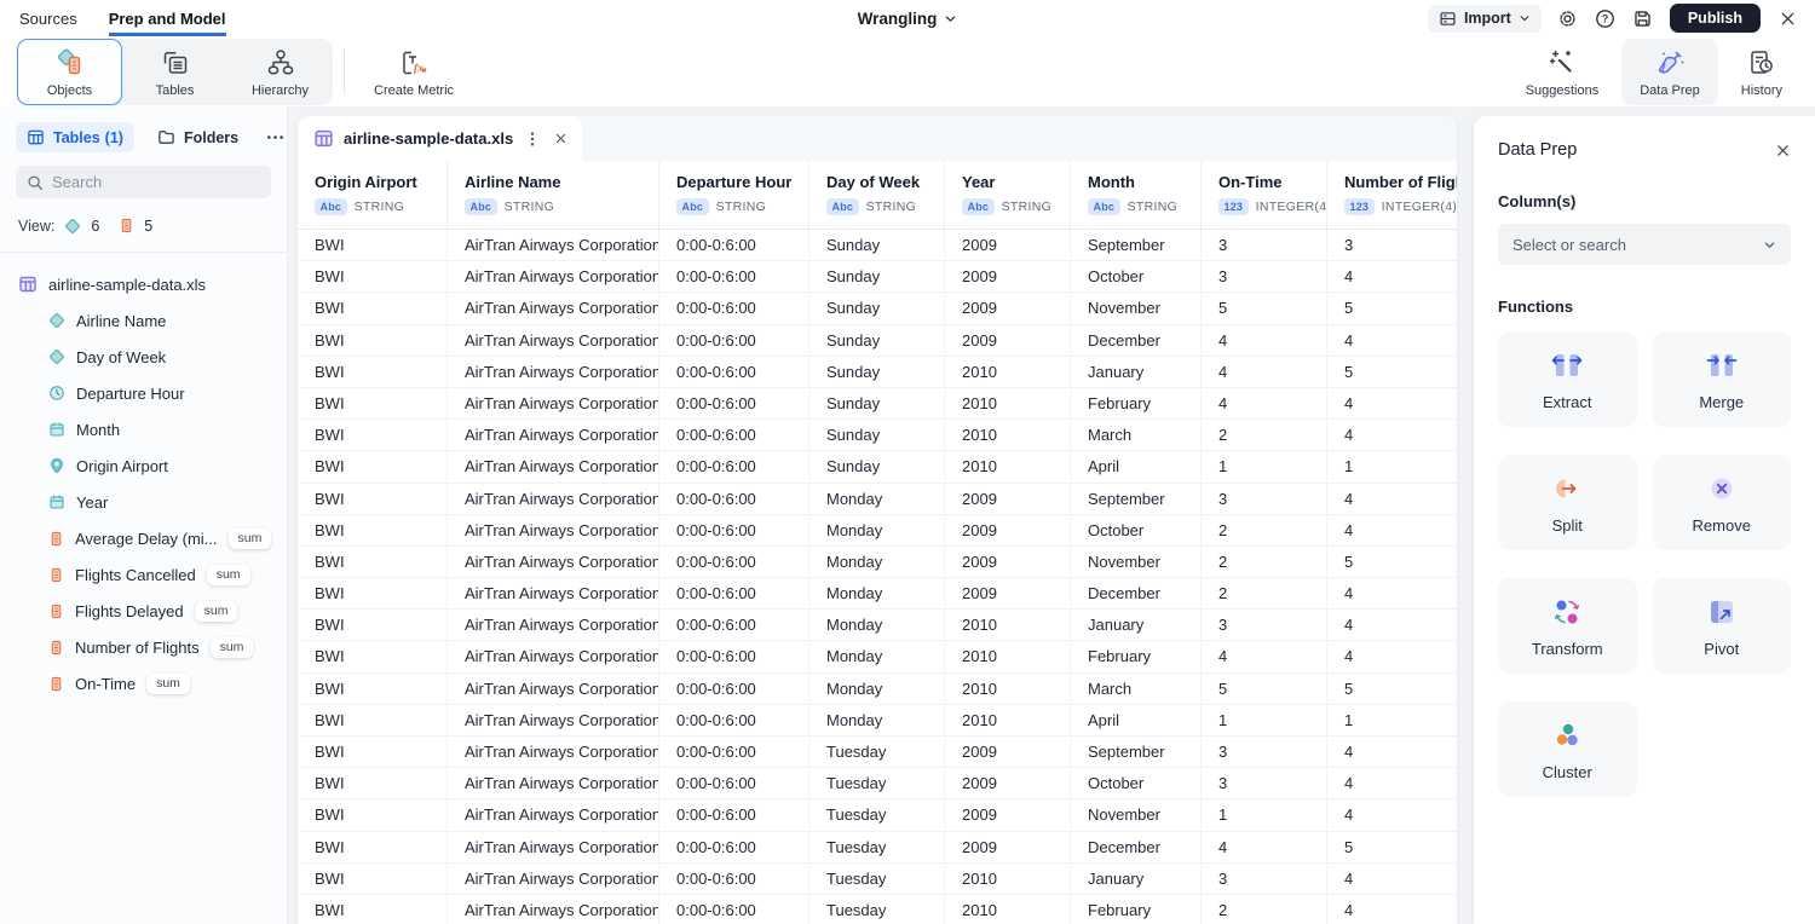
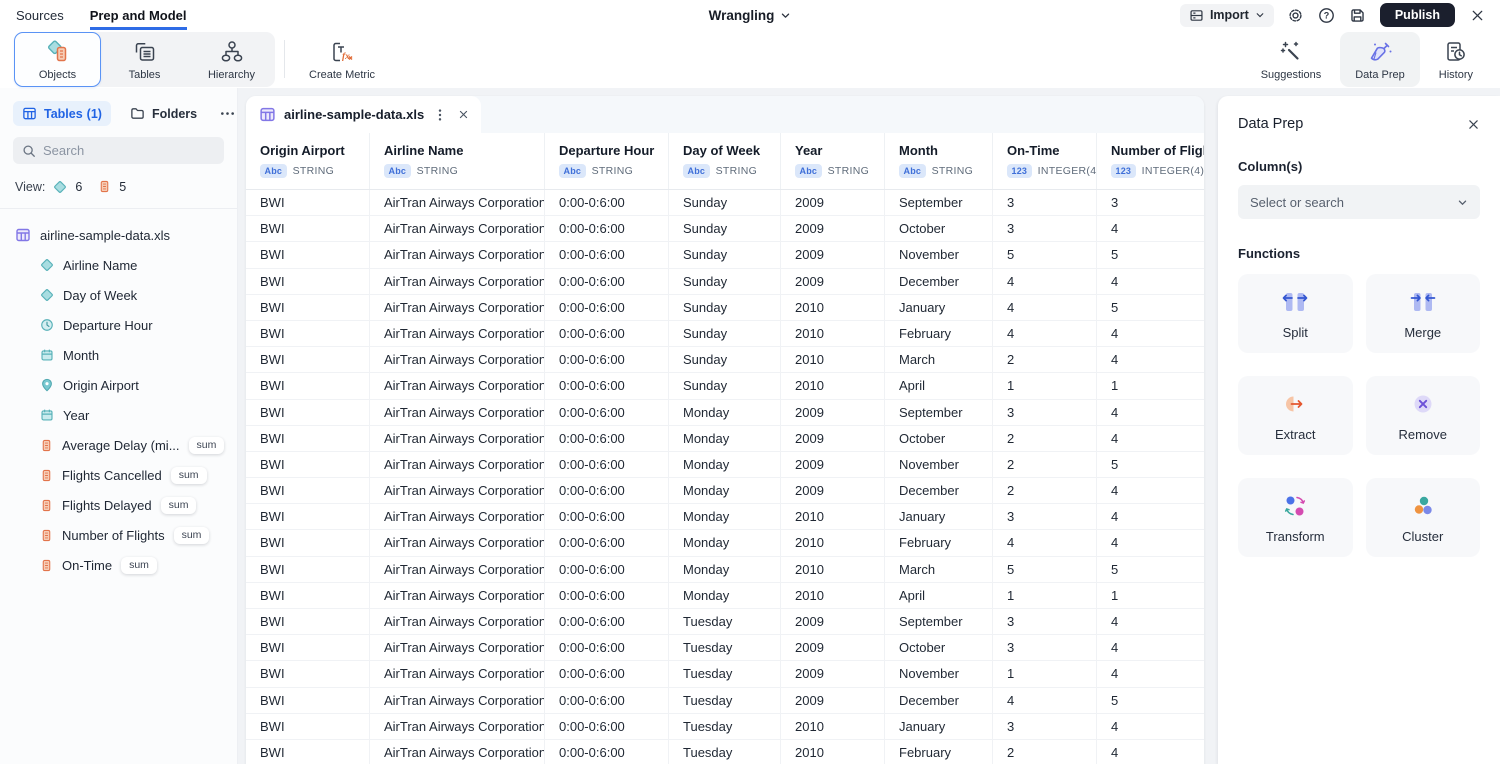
  Sources
  Prep and Model
  Wrangling
  Import
  ?
  Publish
  Objects
  Tables
  Hierarchy
  fx
  Create Metric
  Suggestions
  Data Prep
  History
  Tables
  (1)
  Folders
  Search
  View:
  6
  5
  airline-sample-data.xls
  Airline Name
  Day of Week
  Departure Hour
  Month
  Origin Airport
  Year
  Average Delay (mi...
  sum
  Flights Cancelled
  sum
  Flights Delayed
  sum
  Number of Flights
  sum
  On-Time
  sum
  airline-sample-data.xls
  Origin Airport
  Abc
  STRING
  Airline Name
  Abc
  STRING
  Departure Hour
  Abc
  STRING
  Day of Week
  Abc
  STRING
  Year
  Abc
  STRING
  Month
  Abc
  STRING
  On-Time
  123
  INTEGER(4
  Number of Flig
  123
  INTEGER(4)
  BWI
  AirTran Airways Corporation
  0:00-0:6:00
  Sunday
  2009
  September
  3
  3
  BWI
  AirTran Airways Corporation
  0:00-0:6:00
  Sunday
  2009
  October
  3
  4
  BWI
  AirTran Airways Corporation
  0:00-0:6:00
  Sunday
  2009
  November
  5
  5
  BWI
  AirTran Airways Corporation
  0:00-0:6:00
  Sunday
  2009
  December
  4
  4
  BWI
  AirTran Airways Corporation
  0:00-0:6:00
  Sunday
  2010
  January
  4
  5
  BWI
  AirTran Airways Corporation
  0:00-0:6:00
  Sunday
  2010
  February
  4
  4
  BWI
  AirTran Airways Corporation
  0:00-0:6:00
  Sunday
  2010
  March
  2
  4
  BWI
  AirTran Airways Corporation
  0:00-0:6:00
  Sunday
  2010
  April
  1
  1
  BWI
  AirTran Airways Corporation
  0:00-0:6:00
  Monday
  2009
  September
  3
  4
  BWI
  AirTran Airways Corporation
  0:00-0:6:00
  Monday
  2009
  October
  2
  4
  BWI
  AirTran Airways Corporation
  0:00-0:6:00
  Monday
  2009
  November
  2
  5
  BWI
  AirTran Airways Corporation
  0:00-0:6:00
  Monday
  2009
  December
  2
  4
  BWI
  AirTran Airways Corporation
  0:00-0:6:00
  Monday
  2010
  January
  3
  4
  BWI
  AirTran Airways Corporation
  0:00-0:6:00
  Monday
  2010
  February
  4
  4
  BWI
  AirTran Airways Corporation
  0:00-0:6:00
  Monday
  2010
  March
  5
  5
  BWI
  AirTran Airways Corporation
  0:00-0:6:00
  Monday
  2010
  April
  1
  1
  BWI
  AirTran Airways Corporation
  0:00-0:6:00
  Tuesday
  2009
  September
  3
  4
  BWI
  AirTran Airways Corporation
  0:00-0:6:00
  Tuesday
  2009
  October
  3
  4
  BWI
  AirTran Airways Corporation
  0:00-0:6:00
  Tuesday
  2009
  November
  1
  4
  BWI
  AirTran Airways Corporation
  0:00-0:6:00
  Tuesday
  2009
  December
  4
  5
  BWI
  AirTran Airways Corporation
  0:00-0:6:00
  Tuesday
  2010
  January
  3
  4
  BWI
  AirTran Airways Corporation
  0:00-0:6:00
  Tuesday
  2010
  February
  2
  4
  Data Prep
  Column(s)
  Select or search
  Functions
- Extract
+ Split
  Merge
- Split
+ Extract
  Remove
  Transform
- Pivot
  Cluster
